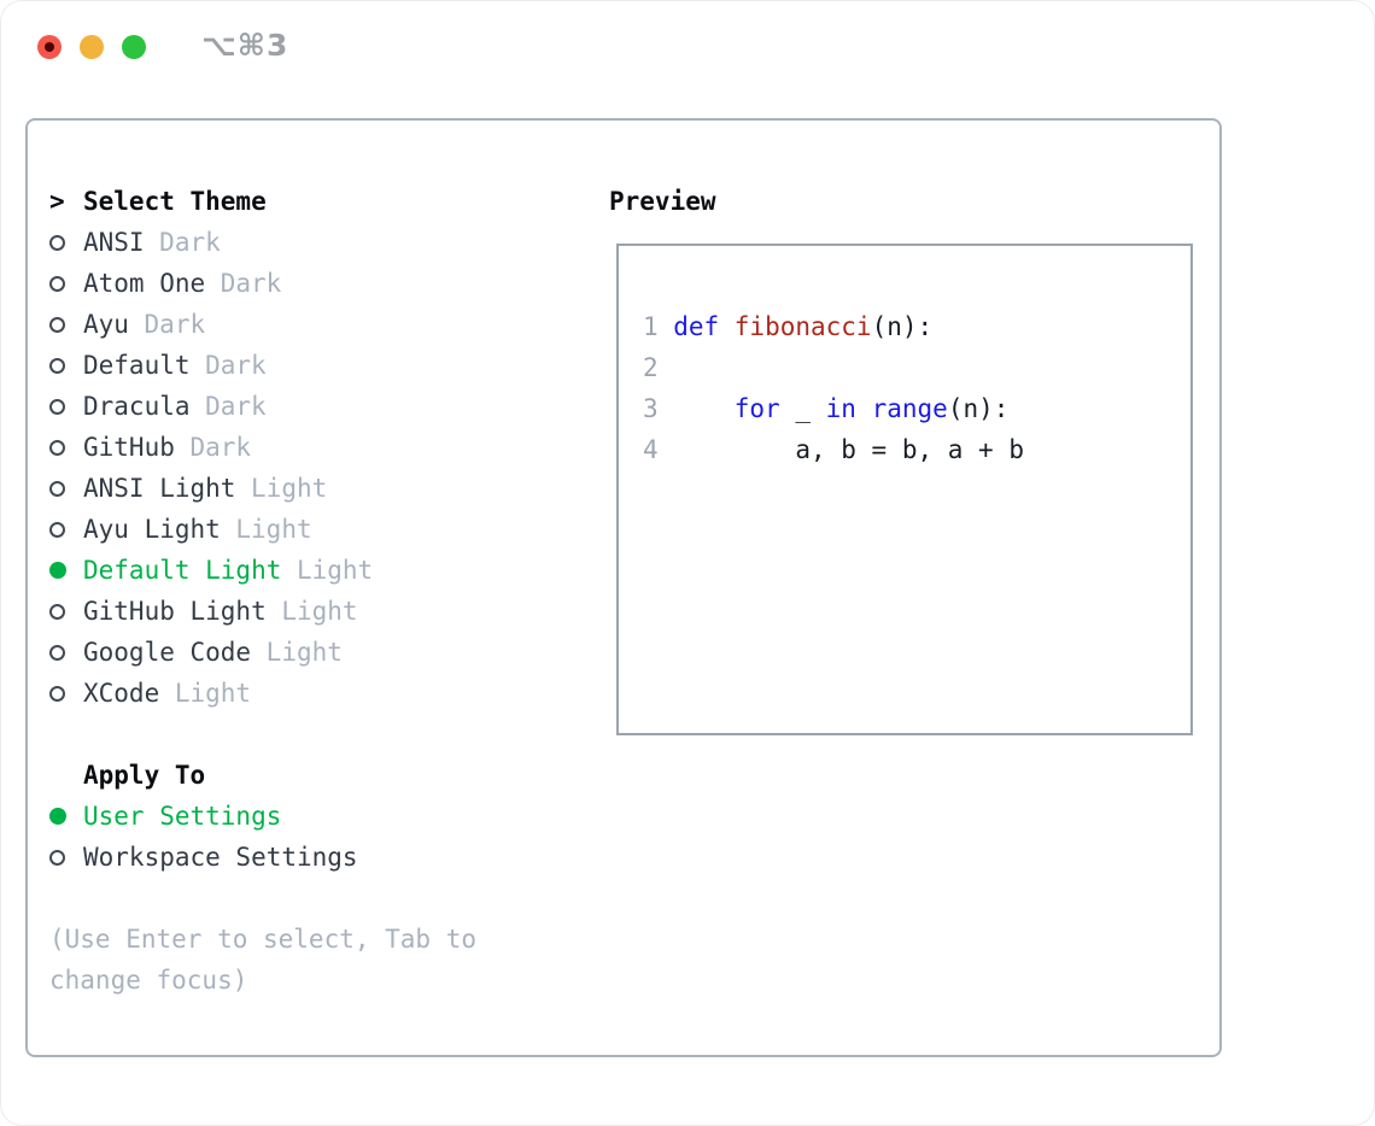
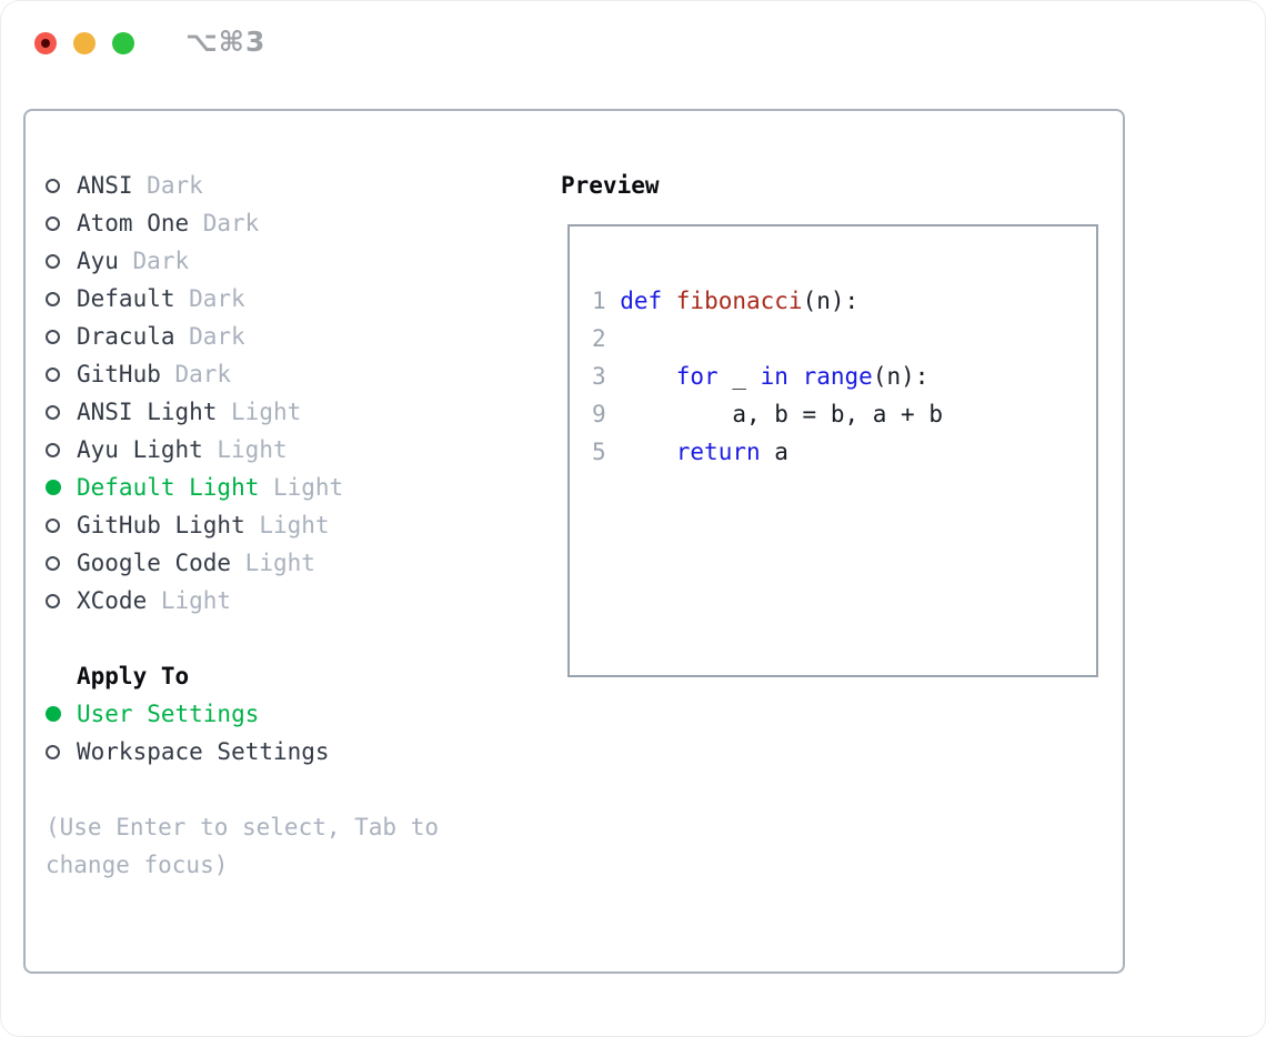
  ⌥⌘3
- >
- Select Theme
  ANSI
  Dark
  Atom One
  Dark
  Ayu
  Dark
  Default
  Dark
  Dracula
  Dark
  GitHub
  Dark
  ANSI Light
  Light
  Ayu Light
  Light
  Default Light
  Light
  GitHub Light
  Light
  Google Code
  Light
  XCode
  Light
  Apply To
  User Settings
  Workspace Settings
  (Use Enter to select, Tab to change focus)
  Preview
  1
  def
  fibonacci
  (n):
  2
  3
  for
  _
  in
  range
  (n):
- 4
+ 9
  a, b = b, a + b
+ 5
+ return
+ a
